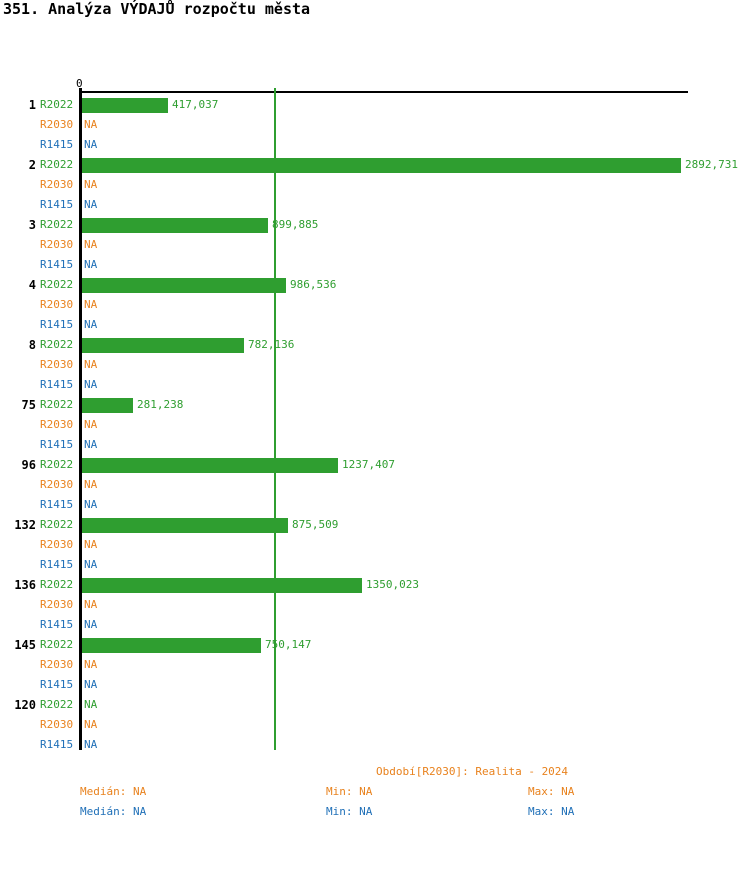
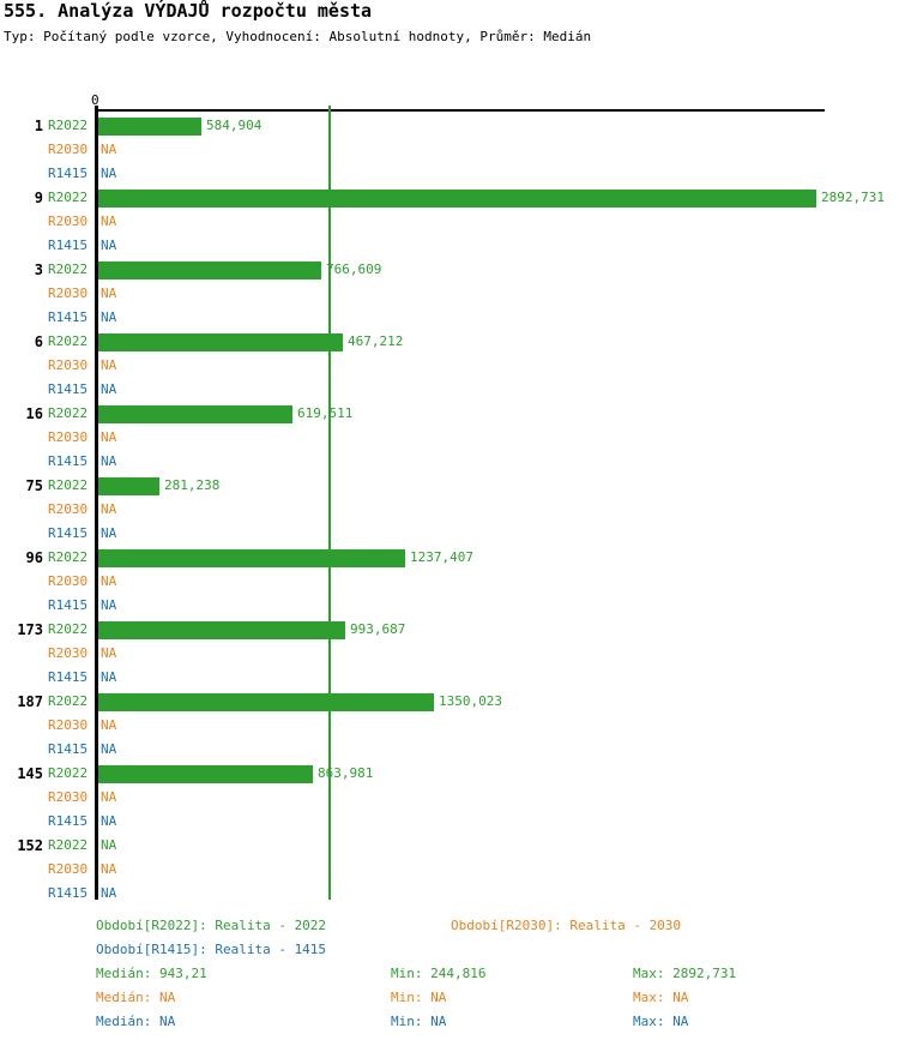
- 351. Analýza VÝDAJŮ rozpočtu města
+ 555. Analýza VÝDAJŮ rozpočtu města
+ Typ: Počítaný podle vzorce, Vyhodnocení: Absolutní hodnoty, Průměr: Medián
  0
  1
  R2022
- 417,037
+ 584,904
  R2030
  NA
  R1415
  NA
- 2
+ 9
  R2022
  2892,731
  R2030
  NA
  R1415
  NA
  3
  R2022
- 899,885
+ 766,609
  R2030
  NA
  R1415
  NA
- 4
+ 6
  R2022
- 986,536
+ 467,212
  R2030
  NA
  R1415
  NA
- 8
+ 16
  R2022
- 782,136
+ 619,511
  R2030
  NA
  R1415
  NA
  75
  R2022
  281,238
  R2030
  NA
  R1415
  NA
  96
  R2022
  1237,407
  R2030
  NA
  R1415
  NA
- 132
+ 173
  R2022
- 875,509
+ 993,687
  R2030
  NA
  R1415
  NA
- 136
+ 187
  R2022
  1350,023
  R2030
  NA
  R1415
  NA
  145
  R2022
- 750,147
+ 863,981
  R2030
  NA
  R1415
  NA
- 120
+ 152
  R2022
  NA
  R2030
  NA
  R1415
  NA
+ Období[R2022]: Realita - 2022
- Období[R2030]: Realita - 2024
+ Období[R2030]: Realita - 2030
+ Období[R1415]: Realita - 1415
+ Medián: 943,21
+ Min: 244,816
+ Max: 2892,731
  Medián: NA
  Min: NA
  Max: NA
  Medián: NA
  Min: NA
  Max: NA
